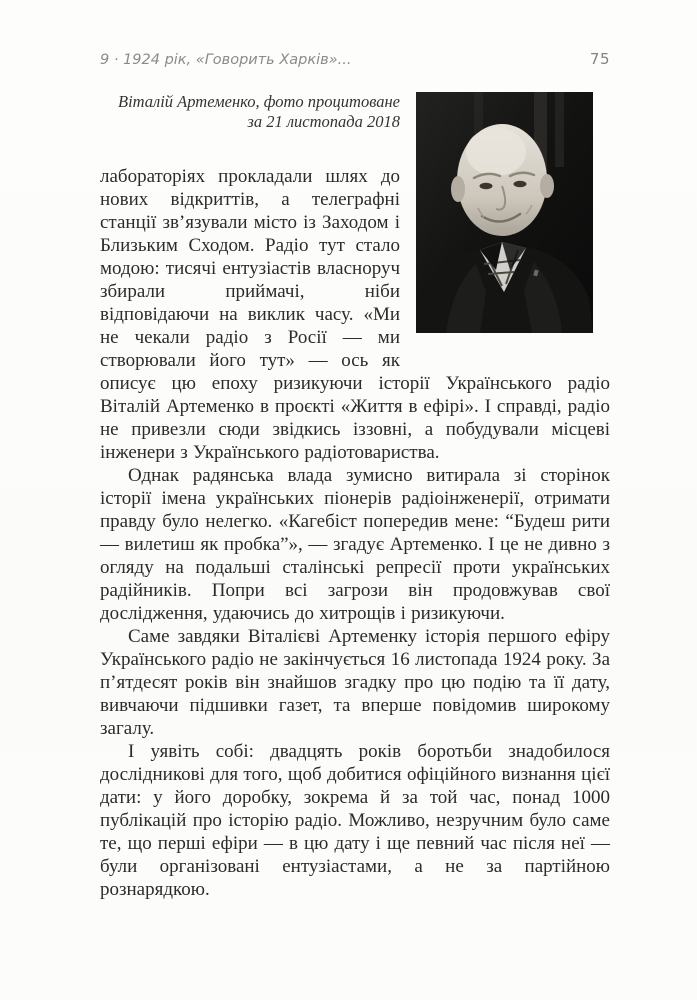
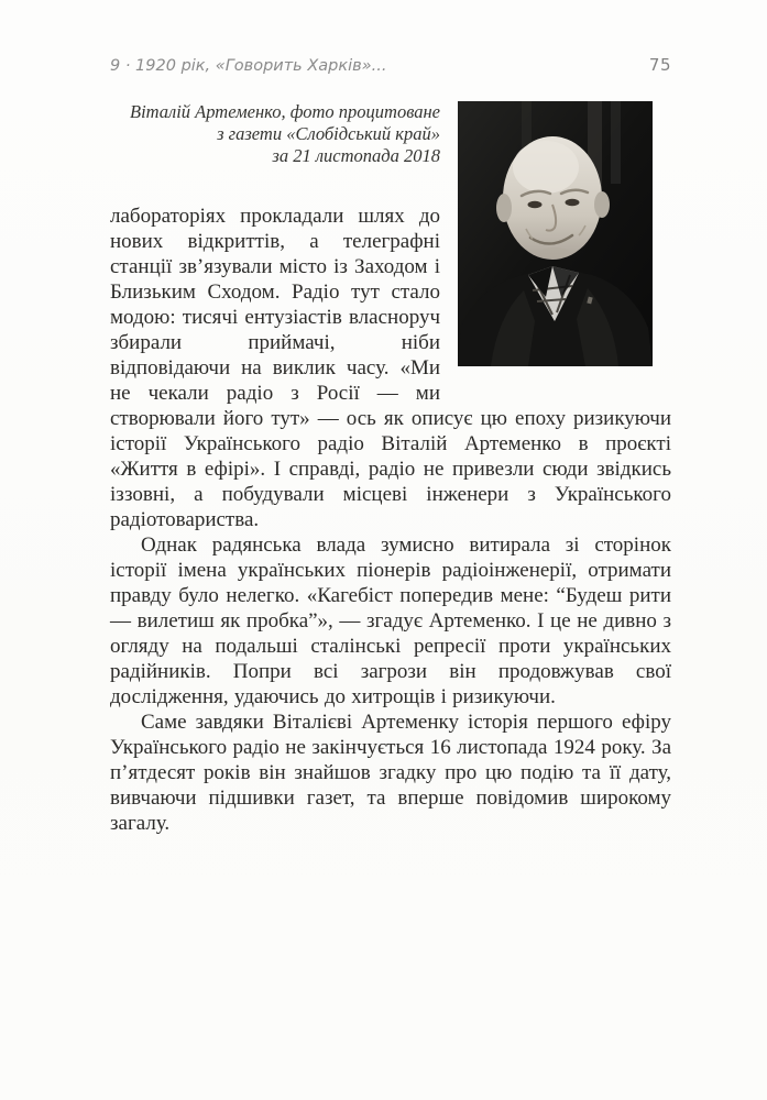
- 9 · 1924 рік, «Говорить Харків»...
+ 9 · 1920 рік, «Говорить Харків»...
  75
  Віталій Артеменко, фото процитоване
+ з газети «Слобідський край»
  за 21 листопада 2018
  лабораторіях прокладали шлях до нових відкриттів, а телеграфні станції зв’язували місто із Заходом і Близьким Сходом. Радіо тут стало модою: тисячі ентузіастів власноруч збирали приймачі, ніби відповідаючи на виклик часу. «Ми не чекали радіо з Росії — ми створювали його тут» — ось як описує цю епоху ризикуючи історії Українського радіо Віталій Артеменко в проєкті «Життя в ефірі». І справді, радіо не привезли сюди звідкись іззовні, а побудували місцеві інженери з Українського радіотовариства.
  Однак радянська влада зумисно витирала зі сторінок історії імена українських піонерів радіоінженерії, отримати правду було нелегко. «Кагебіст попередив мене: “Будеш рити — вилетиш як пробка”», — згадує Артеменко. І це не дивно з огляду на подальші сталінські репресії проти українських радійників. Попри всі загрози він продовжував свої дослідження, удаючись до хитрощів і ризикуючи.
  Саме завдяки Віталієві Артеменку історія першого ефіру Українського радіо не закінчується 16 листопада 1924 року. За п’ятдесят років він знайшов згадку про цю подію та її дату, вивчаючи підшивки газет, та вперше повідомив широкому загалу.
- І уявіть собі: двадцять років боротьби знадобилося дослідникові для того, щоб добитися офіційного визнання цієї дати: у його доробку, зокрема й за той час, понад 1000 публікацій про історію радіо. Можливо, незручним було саме те, що перші ефіри — в цю дату і ще певний час після неї — були організовані ентузіастами, а не за партійною рознарядкою.
